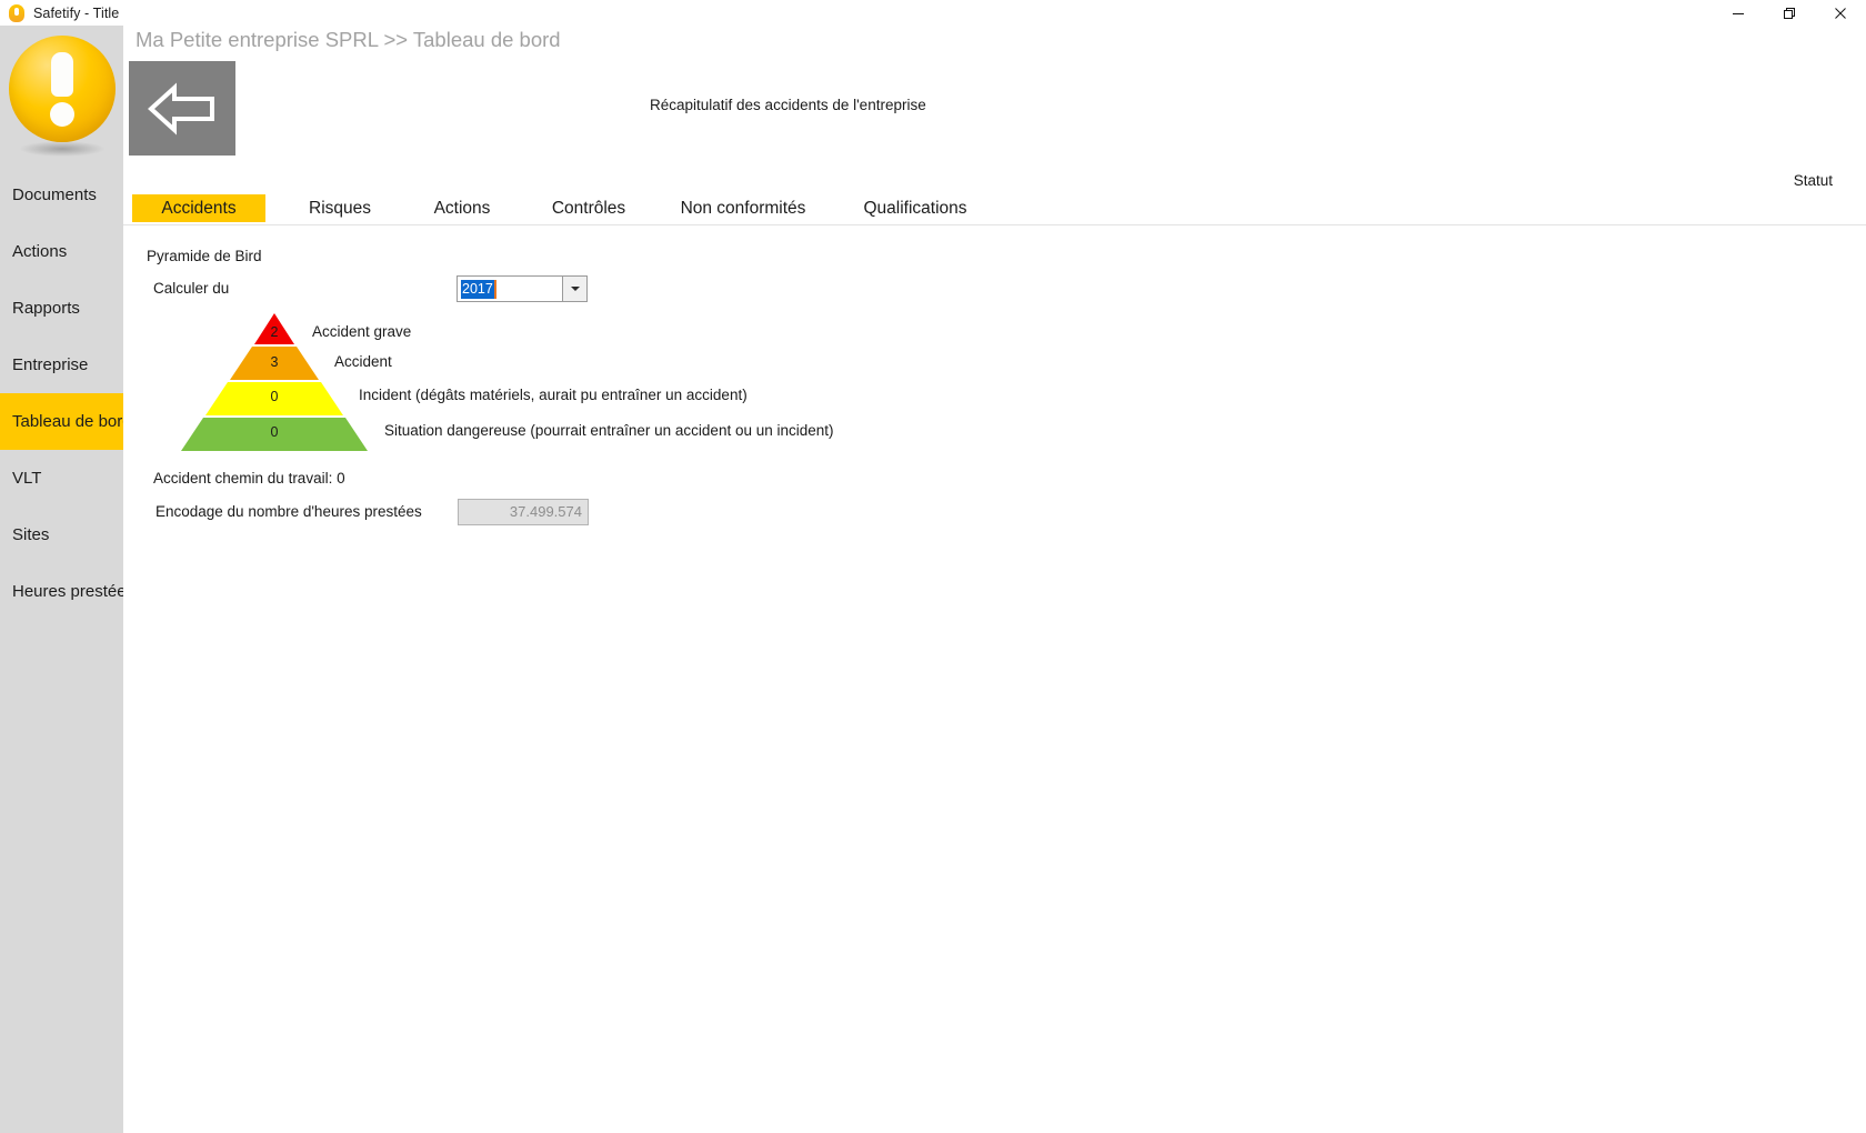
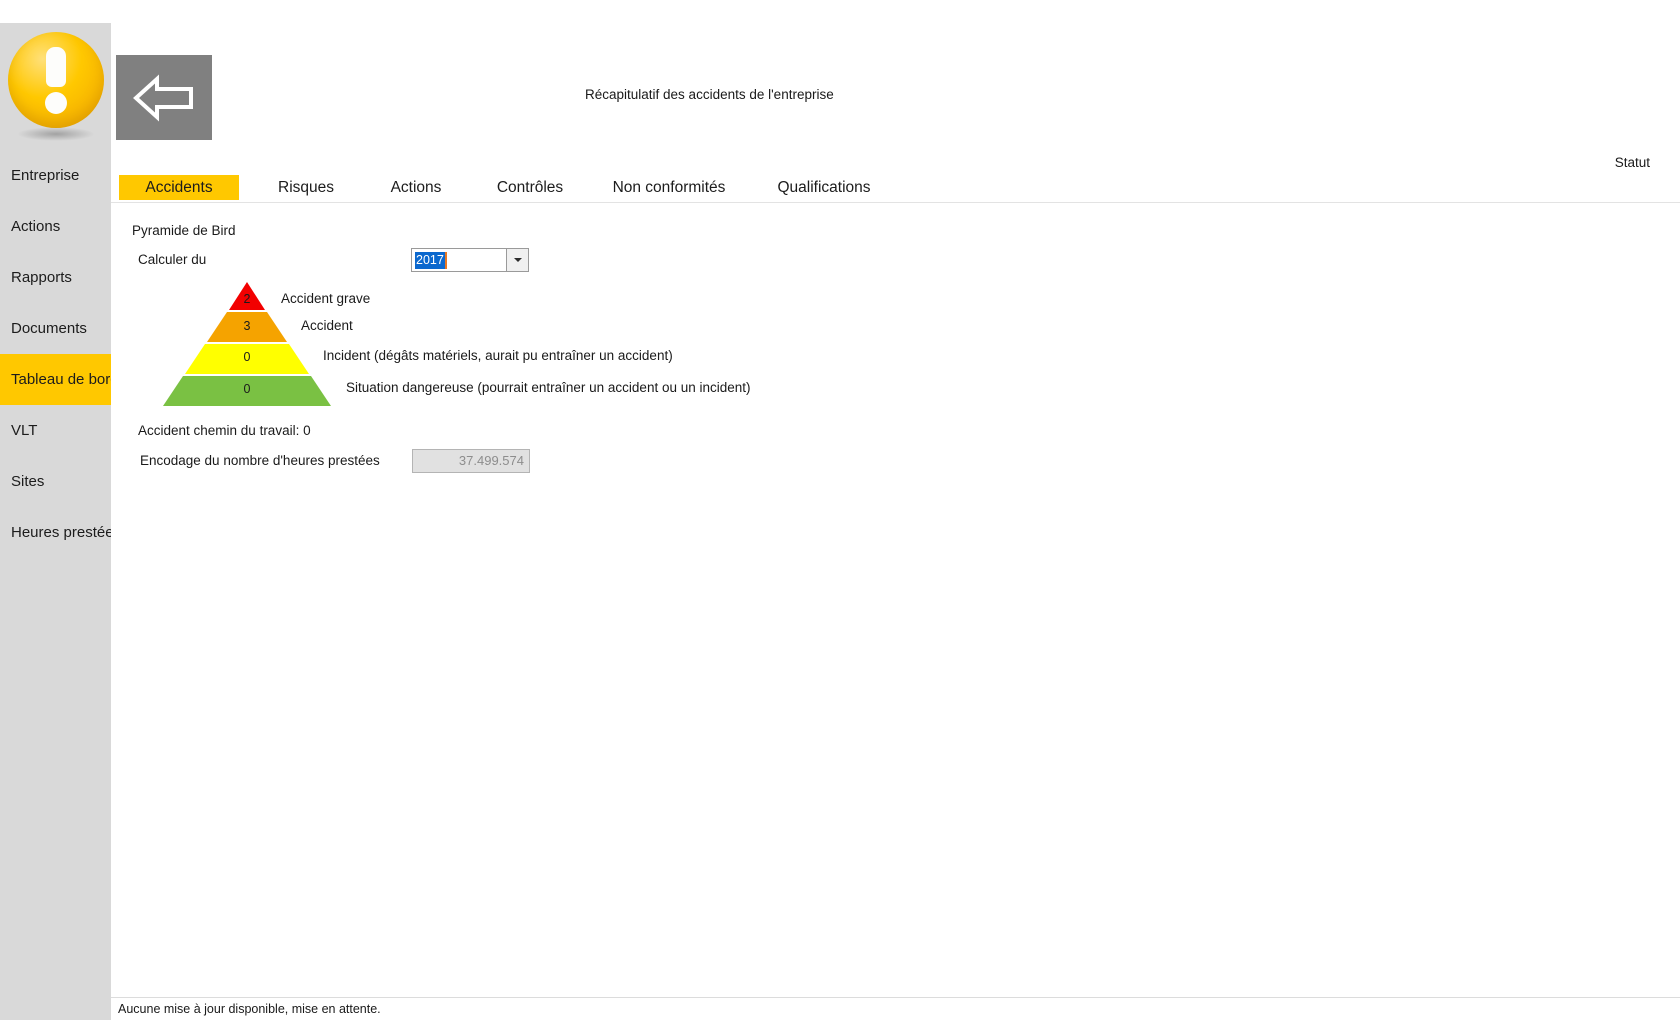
- Safetify - Title
- Documents
+ Entreprise
  Actions
  Rapports
- Entreprise
+ Documents
  Tableau de bor
  VLT
  Sites
  Heures prestée
- Ma Petite entreprise SPRL >> Tableau de bord
  Récapitulatif des accidents de l'entreprise
  Statut
  Accidents
  Risques
  Actions
  Contrôles
  Non conformités
  Qualifications
  Pyramide de Bird
  Calculer du
  2017
  2
  3
  0
  0
  Accident grave
  Accident
  Incident (dégâts matériels, aurait pu entraîner un accident)
  Situation dangereuse (pourrait entraîner un accident ou un incident)
  Accident chemin du travail: 0
  Encodage du nombre d'heures prestées
  37.499.574
+ Aucune mise à jour disponible, mise en attente.
